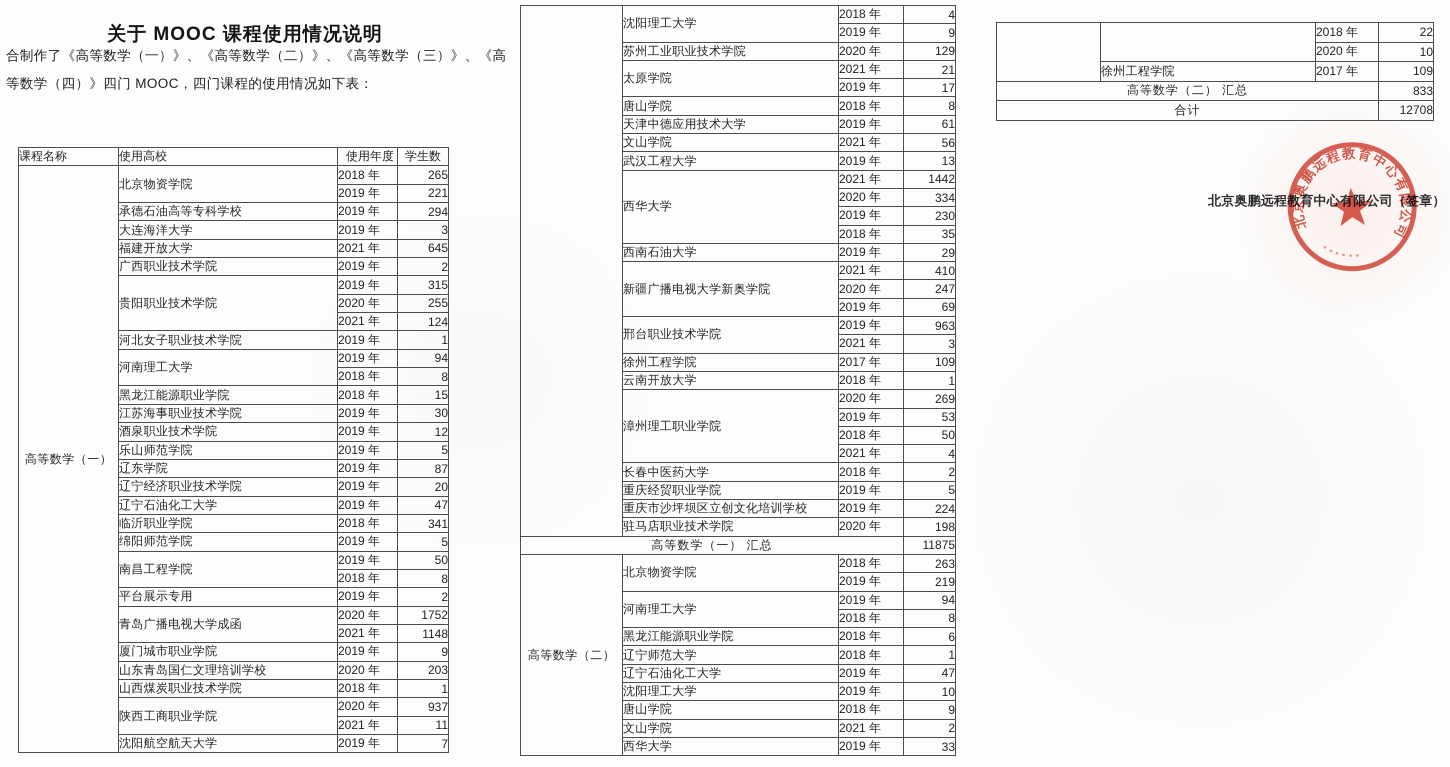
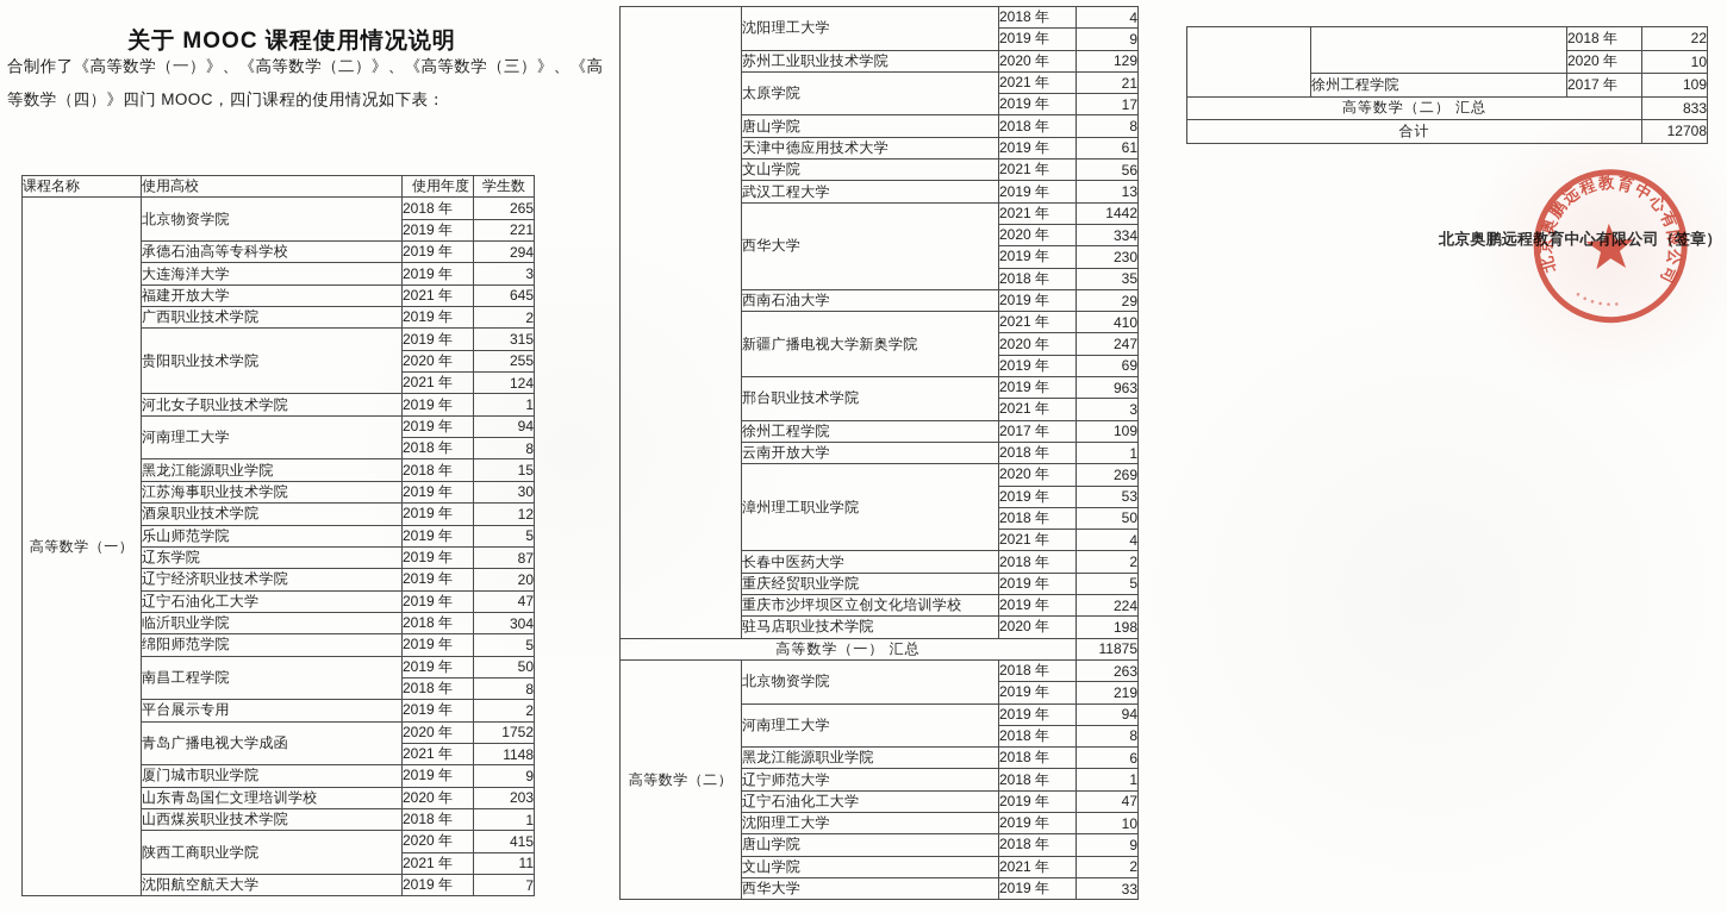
  关于 MOOC 课程使用情况说明
  合制作了《高等数学（一）》、《高等数学（二）》、《高等数学（三）》、《高
  等数学（四）》四门 MOOC，四门课程的使用情况如下表：
  课程名称	使用高校	使用年度	学生数
  高等数学（一）	北京物资学院	2018 年	265
  2019 年	221
  承德石油高等专科学校	2019 年	294
  大连海洋大学	2019 年	3
  福建开放大学	2021 年	645
  广西职业技术学院	2019 年	2
  贵阳职业技术学院	2019 年	315
  2020 年	255
  2021 年	124
  河北女子职业技术学院	2019 年	1
  河南理工大学	2019 年	94
  2018 年	8
  黑龙江能源职业学院	2018 年	15
  江苏海事职业技术学院	2019 年	30
  酒泉职业技术学院	2019 年	12
  乐山师范学院	2019 年	5
  辽东学院	2019 年	87
  辽宁经济职业技术学院	2019 年	20
  辽宁石油化工大学	2019 年	47
- 临沂职业学院	2018 年	341
+ 临沂职业学院	2018 年	304
  绵阳师范学院	2019 年	5
  南昌工程学院	2019 年	50
  2018 年	8
  平台展示专用	2019 年	2
  青岛广播电视大学成函	2020 年	1752
  2021 年	1148
  厦门城市职业学院	2019 年	9
  山东青岛国仁文理培训学校	2020 年	203
  山西煤炭职业技术学院	2018 年	1
- 陕西工商职业学院	2020 年	937
+ 陕西工商职业学院	2020 年	415
  2021 年	11
  沈阳航空航天大学	2019 年	7
  	沈阳理工大学	2018 年	4
  2019 年	9
  苏州工业职业技术学院	2020 年	129
  太原学院	2021 年	21
  2019 年	17
  唐山学院	2018 年	8
  天津中德应用技术大学	2019 年	61
  文山学院	2021 年	56
  武汉工程大学	2019 年	13
  西华大学	2021 年	1442
  2020 年	334
  2019 年	230
  2018 年	35
  西南石油大学	2019 年	29
  新疆广播电视大学新奥学院	2021 年	410
  2020 年	247
  2019 年	69
  邢台职业技术学院	2019 年	963
  2021 年	3
  徐州工程学院	2017 年	109
  云南开放大学	2018 年	1
  漳州理工职业学院	2020 年	269
  2019 年	53
  2018 年	50
  2021 年	4
  长春中医药大学	2018 年	2
  重庆经贸职业学院	2019 年	5
  重庆市沙坪坝区立创文化培训学校	2019 年	224
  驻马店职业技术学院	2020 年	198
  高等数学（一） 汇总	11875
  高等数学（二）	北京物资学院	2018 年	263
  2019 年	219
  河南理工大学	2019 年	94
  2018 年	8
  黑龙江能源职业学院	2018 年	6
  辽宁师范大学	2018 年	1
  辽宁石油化工大学	2019 年	47
  沈阳理工大学	2019 年	10
  唐山学院	2018 年	9
  文山学院	2021 年	2
  西华大学	2019 年	33
  		2018 年	22
  2020 年	10
  徐州工程学院	2017 年	109
  高等数学（二） 汇总	833
  合计	12708
  北京奥鹏远程教育中心有限公司（签章）
